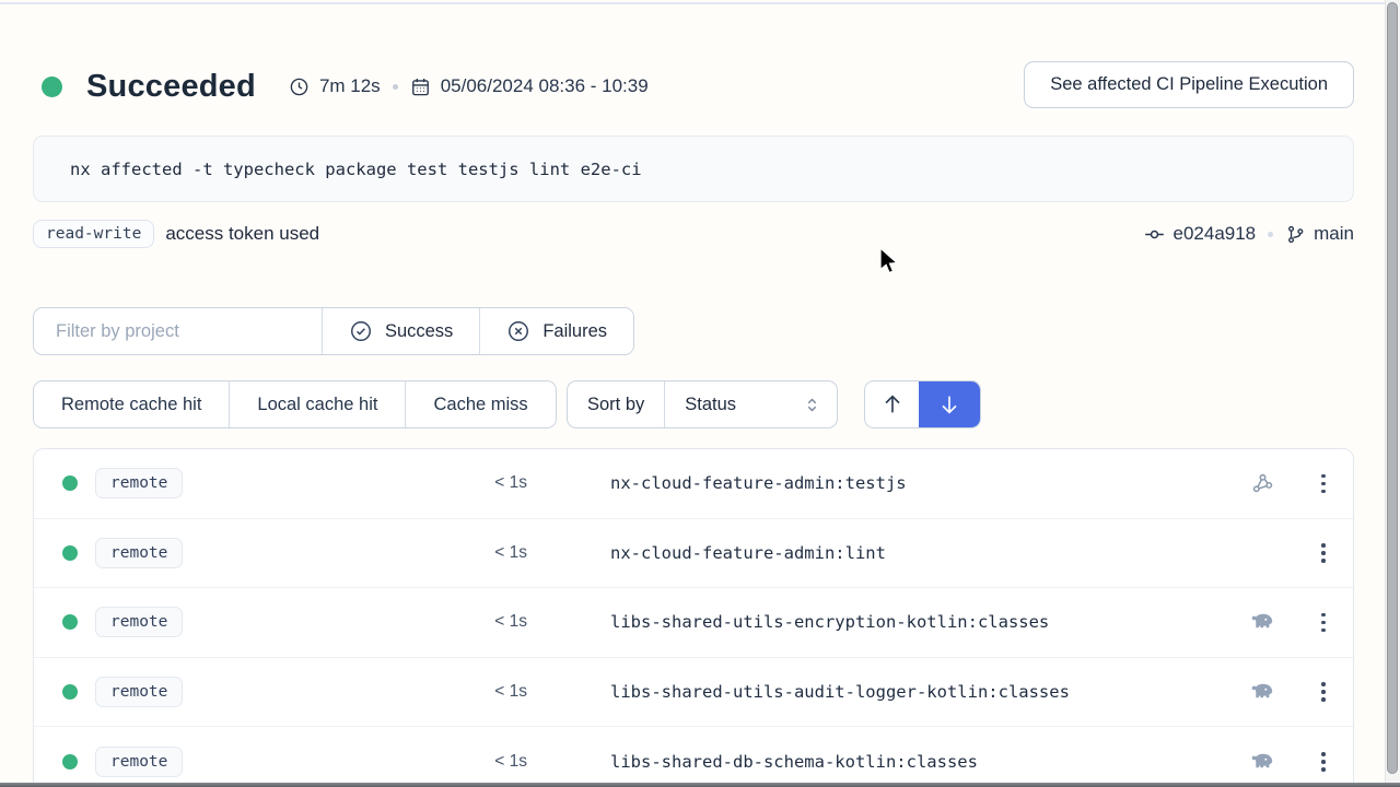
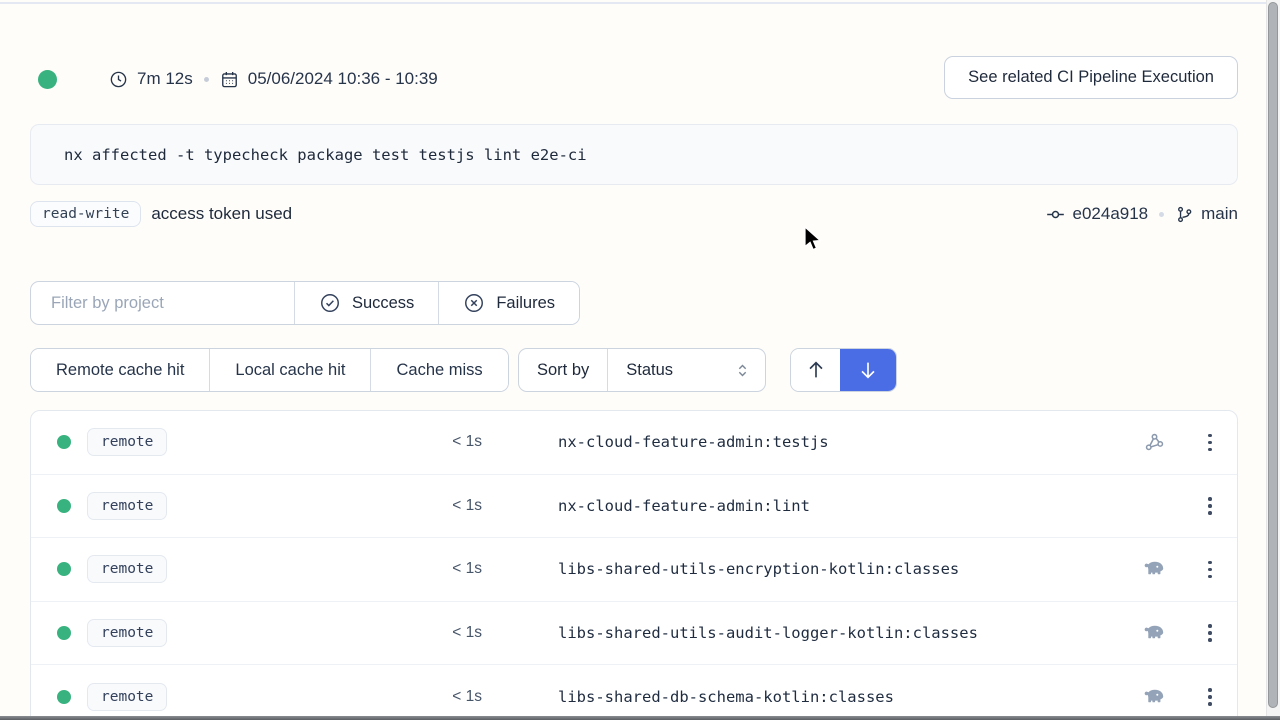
- Succeeded
  7m 12s
- 05/06/2024 08:36 - 10:39
+ 05/06/2024 10:36 - 10:39
- See affected CI Pipeline Execution
+ See related CI Pipeline Execution
  nx affected -t typecheck package test testjs lint e2e-ci
  read-write
  access token used
  e024a918
  main
  Filter by project
  Success
  Failures
  Remote cache hit
  Local cache hit
  Cache miss
  Sort by
  Status
  remote
  < 1s
  nx-cloud-feature-admin:testjs
  remote
  < 1s
  nx-cloud-feature-admin:lint
  remote
  < 1s
  libs-shared-utils-encryption-kotlin:classes
  remote
  < 1s
  libs-shared-utils-audit-logger-kotlin:classes
  remote
  < 1s
  libs-shared-db-schema-kotlin:classes
